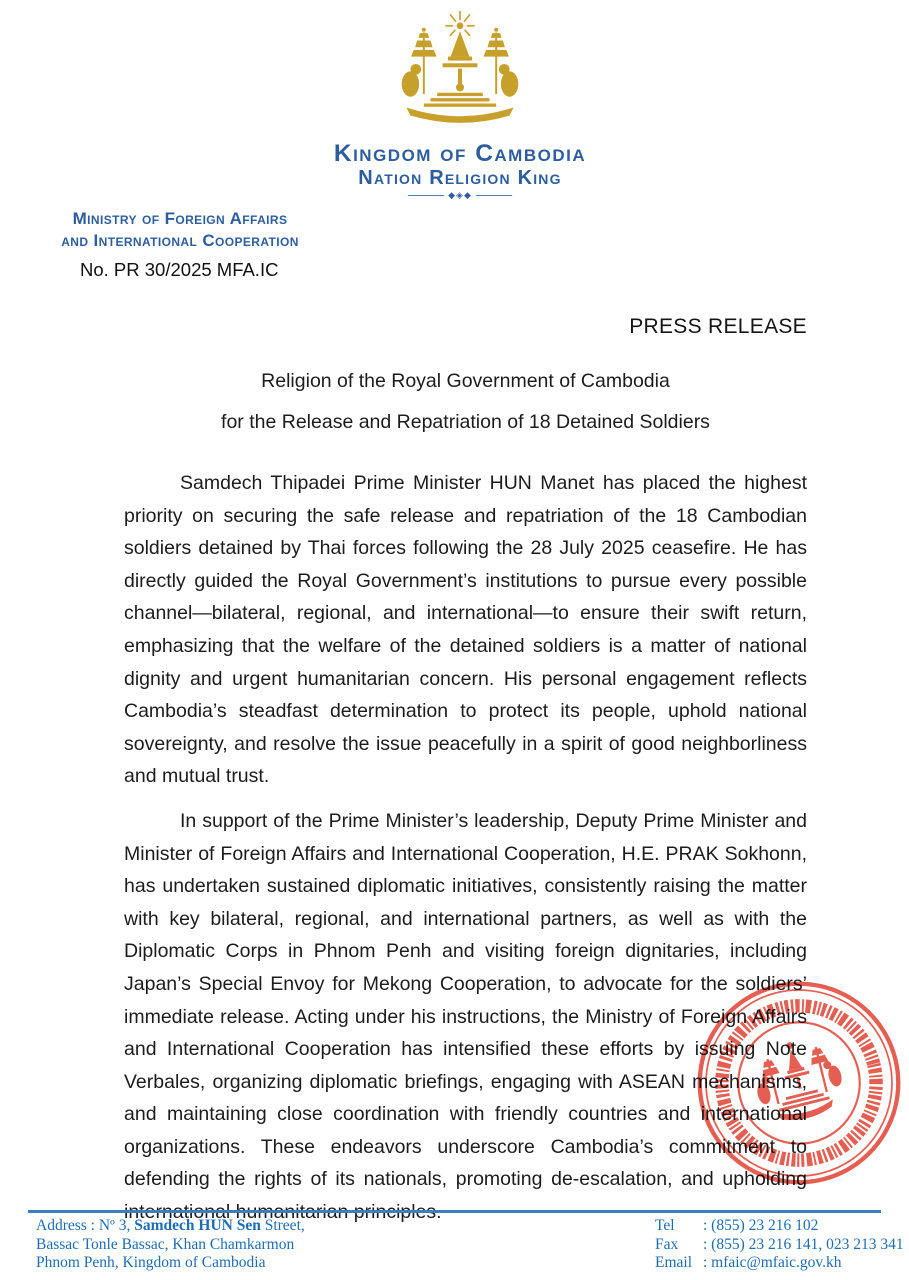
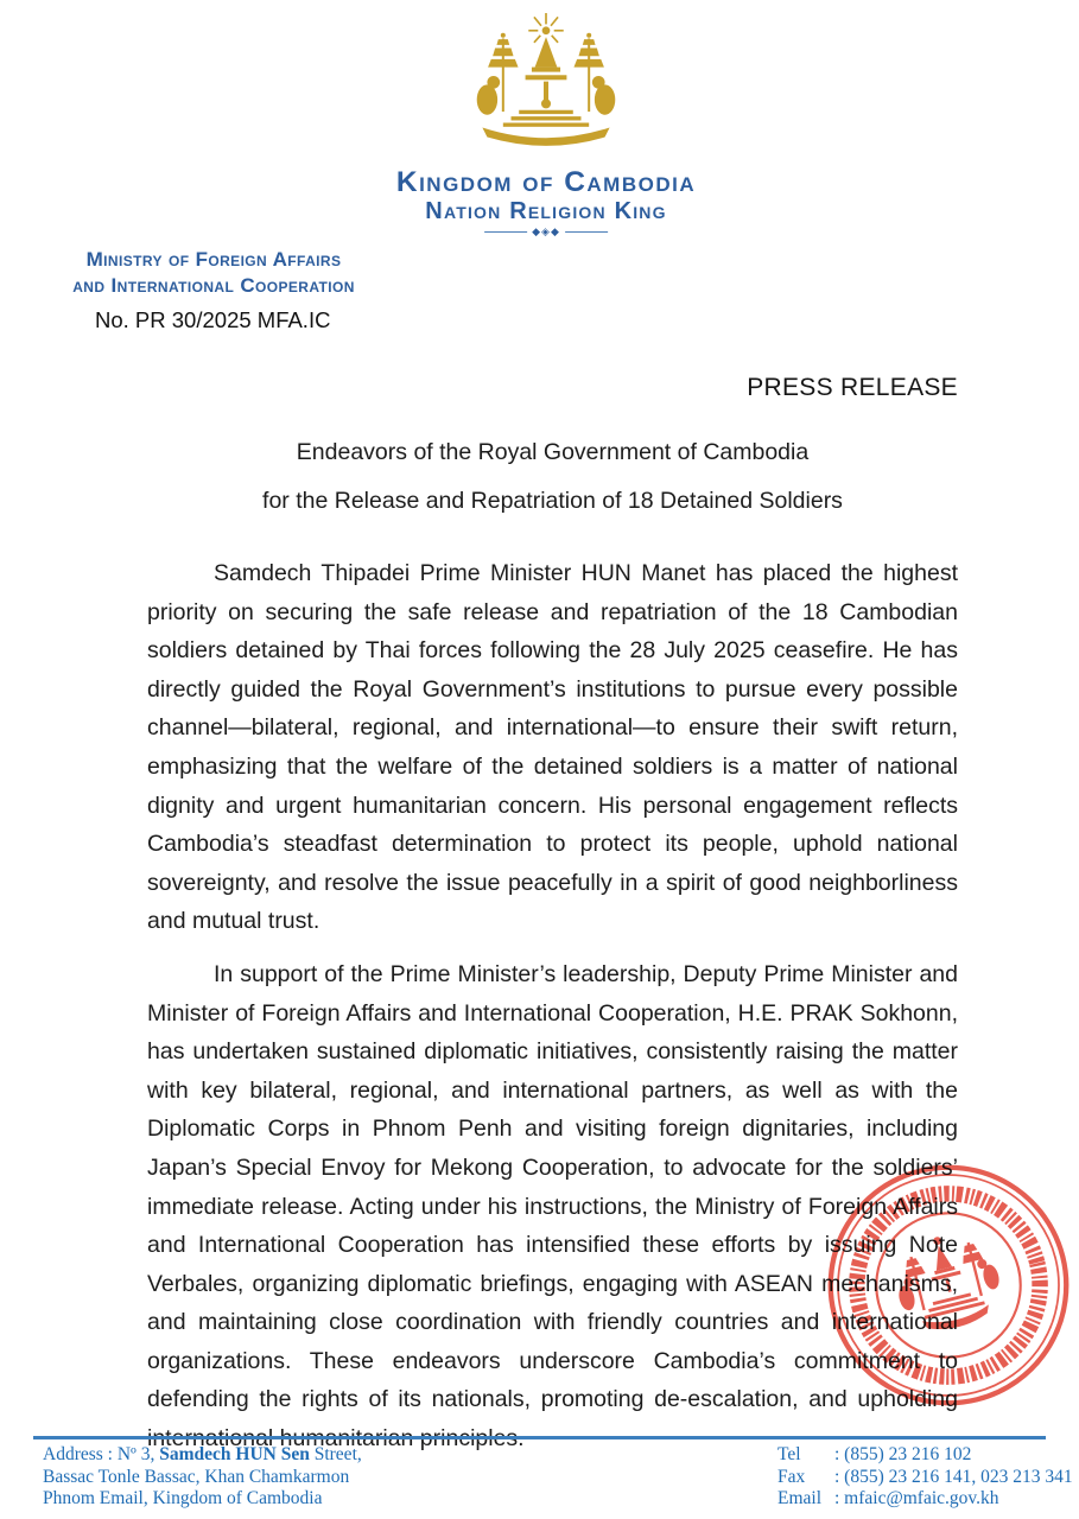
  Kingdom of Cambodia
  Nation Religion King
  ◆◈◆
  Ministry of Foreign Affairs
  and International Cooperation
  No. PR 30/2025 MFA.IC
  PRESS RELEASE
- Religion of the Royal Government of Cambodia
+ Endeavors of the Royal Government of Cambodia
  for the Release and Repatriation of 18 Detained Soldiers
  Samdech Thipadei Prime Minister HUN Manet has placed the highest priority on securing the safe release and repatriation of the 18 Cambodian soldiers detained by Thai forces following the 28 July 2025 ceasefire. He has directly guided the Royal Government’s institutions to pursue every possible channel—bilateral, regional, and international—to ensure their swift return, emphasizing that the welfare of the detained soldiers is a matter of national dignity and urgent humanitarian concern. His personal engagement reflects Cambodia’s steadfast determination to protect its people, uphold national sovereignty, and resolve the issue peacefully in a spirit of good neighborliness and mutual trust.
  In support of the Prime Minister’s leadership, Deputy Prime Minister and Minister of Foreign Affairs and International Cooperation, H.E. PRAK Sokhonn, has undertaken sustained diplomatic initiatives, consistently raising the matter with key bilateral, regional, and international partners, as well as with the Diplomatic Corps in Phnom Penh and visiting foreign dignitaries, including Japan’s Special Envoy for Mekong Cooperation, to advocate for the soldiers’ immediate release. Acting under his instructions, the Ministry of Foreign Affairs and International Cooperation has intensified these efforts by issuing Note Verbales, organizing diplomatic briefings, engaging with ASEAN mechanisms, and maintaining close coordination with friendly countries and international organizations. These endeavors underscore Cambodia’s commitment to defending the rights of its nationals, promoting de-escalation, and upholding
  Address : Nº 3, Samdech HUN Sen Street,
  Bassac Tonle Bassac, Khan Chamkarmon
- Phnom Penh, Kingdom of Cambodia
+ Phnom Email, Kingdom of Cambodia
  Tel
  : (855) 23 216 102
  Fax
  : (855) 23 216 141, 023 213 341
  Email
  : mfaic@mfaic.gov.kh
